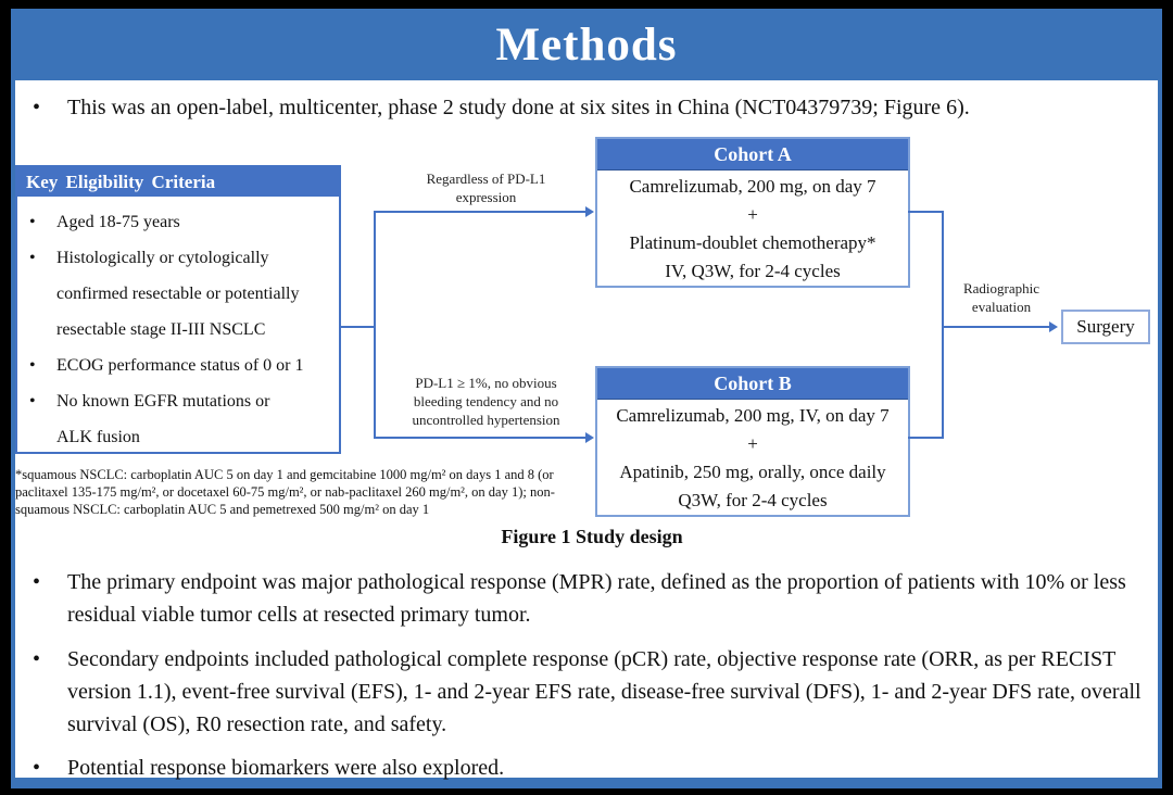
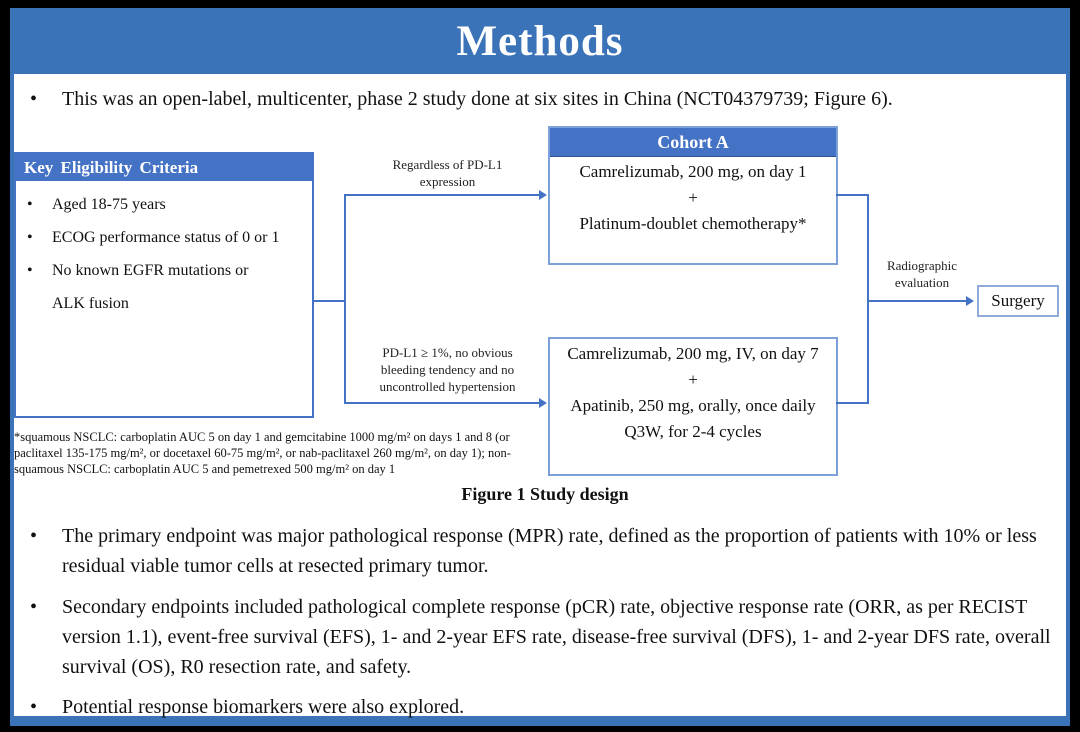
  Methods
  This was an open-label, multicenter, phase 2 study done at six sites in China (NCT04379739; Figure 6).
  Key Eligibility Criteria
  Aged 18-75 years
- Histologically or cytologically
- confirmed resectable or potentially
- resectable stage II-III NSCLC
  ECOG performance status of 0 or 1
  No known EGFR mutations or
  ALK fusion
  Regardless of PD-L1
  expression
  PD-L1 ≥ 1%, no obvious
  bleeding tendency and no
  uncontrolled hypertension
  Cohort A
- Camrelizumab, 200 mg, on day 7
+ Camrelizumab, 200 mg, on day 1
  +
  Platinum-doublet chemotherapy*
- IV, Q3W, for 2-4 cycles
- Cohort B
  Camrelizumab, 200 mg, IV, on day 7
  +
  Apatinib, 250 mg, orally, once daily
  Q3W, for 2-4 cycles
  Radiographic
  evaluation
  Surgery
  *squamous NSCLC: carboplatin AUC 5 on day 1 and gemcitabine 1000 mg/m² on days 1 and 8 (or
  paclitaxel 135-175 mg/m², or docetaxel 60-75 mg/m², or nab-paclitaxel 260 mg/m², on day 1); non-
  squamous NSCLC: carboplatin AUC 5 and pemetrexed 500 mg/m² on day 1
  Figure 1 Study design
  The primary endpoint was major pathological response (MPR) rate, defined as the proportion of patients with 10% or less residual viable tumor cells at resected primary tumor.
  Secondary endpoints included pathological complete response (pCR) rate, objective response rate (ORR, as per RECIST version 1.1), event-free survival (EFS), 1- and 2-year EFS rate, disease-free survival (DFS), 1- and 2-year DFS rate, overall survival (OS), R0 resection rate, and safety.
  Potential response biomarkers were also explored.
